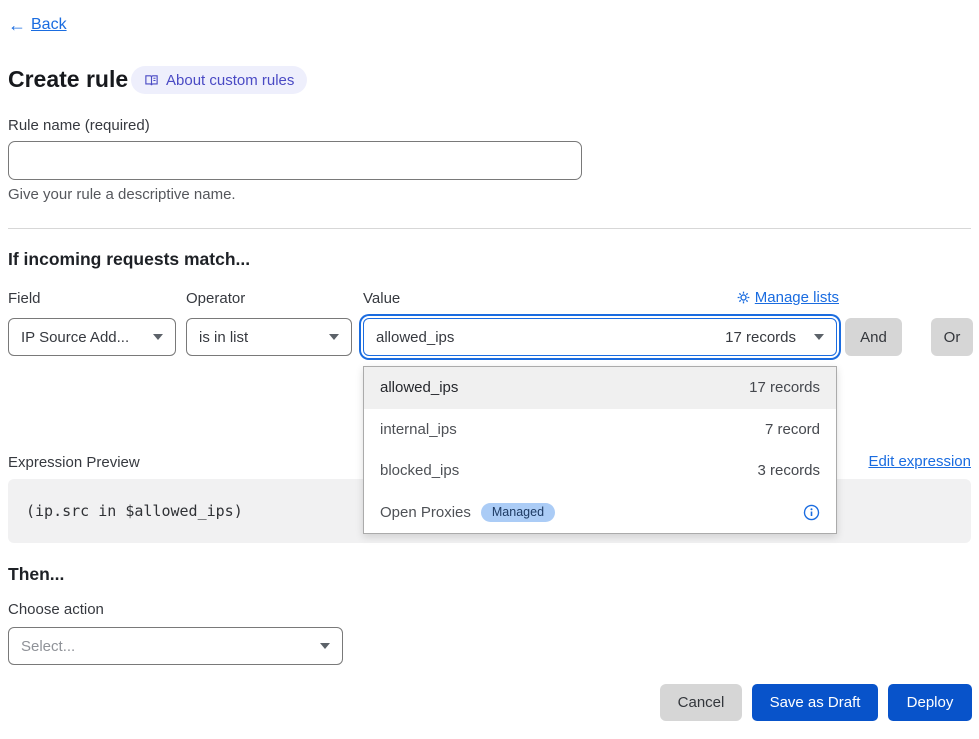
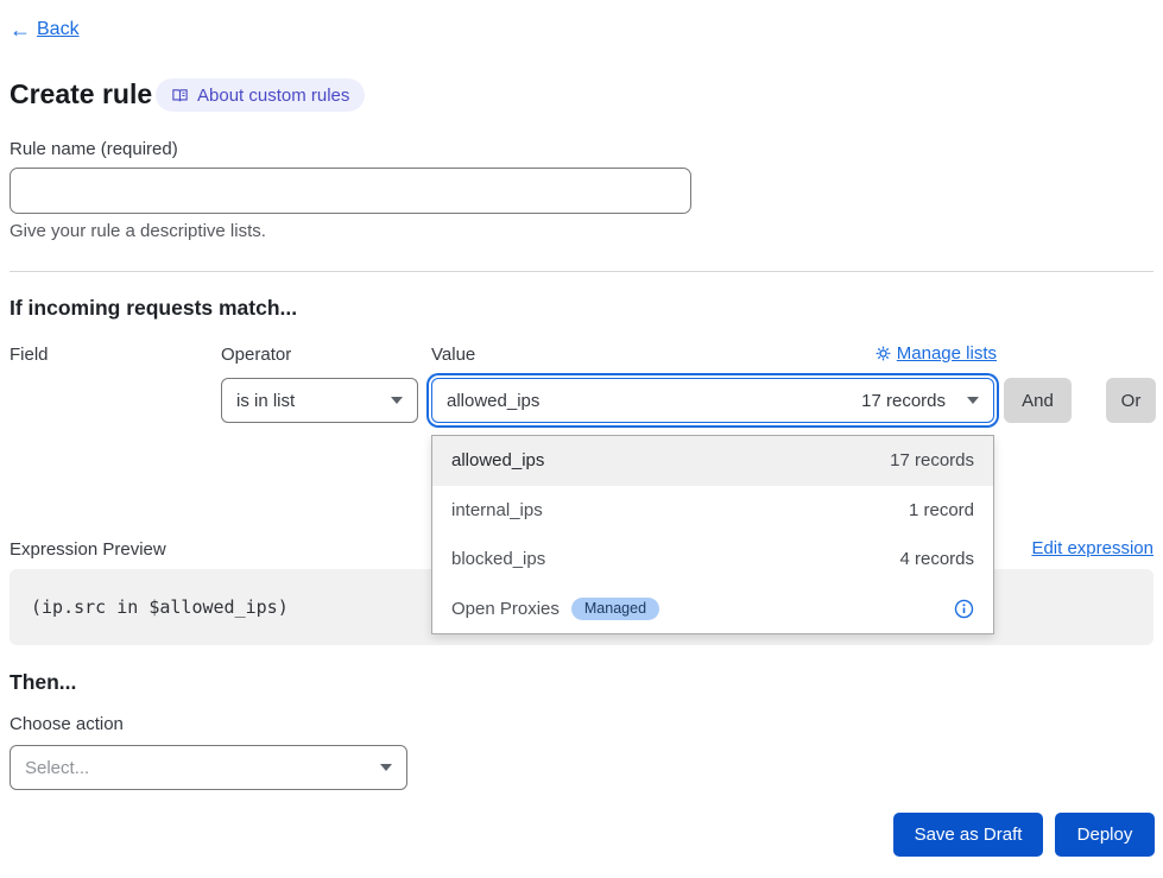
  ←
  Back
  Create rule
  About custom rules
  Rule name (required)
- Give your rule a descriptive name.
+ Give your rule a descriptive lists.
  If incoming requests match...
  Field
  Operator
  Value
  Manage lists
- IP Source Add...
  is in list
  allowed_ips
  17 records
  And
  Or
  allowed_ips
  17 records
  internal_ips
- 7 record
+ 1 record
  blocked_ips
- 3 records
+ 4 records
  Open Proxies
  Managed
  Expression Preview
  Edit expression
  (ip.src in $allowed_ips)
  Then...
  Choose action
  Select...
- Cancel
  Save as Draft
  Deploy
